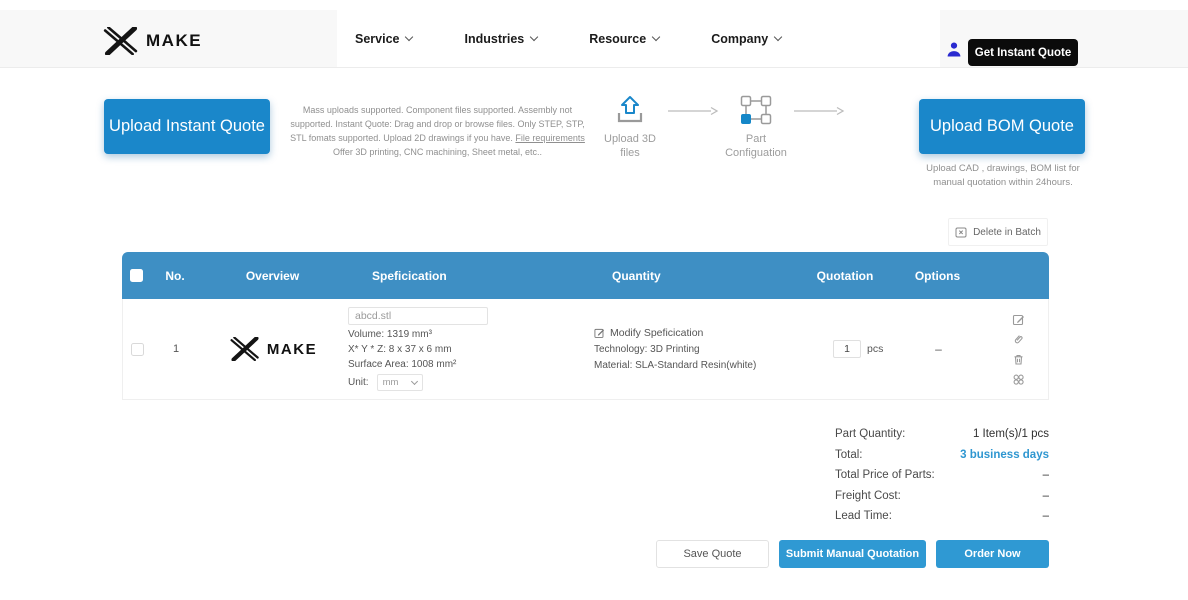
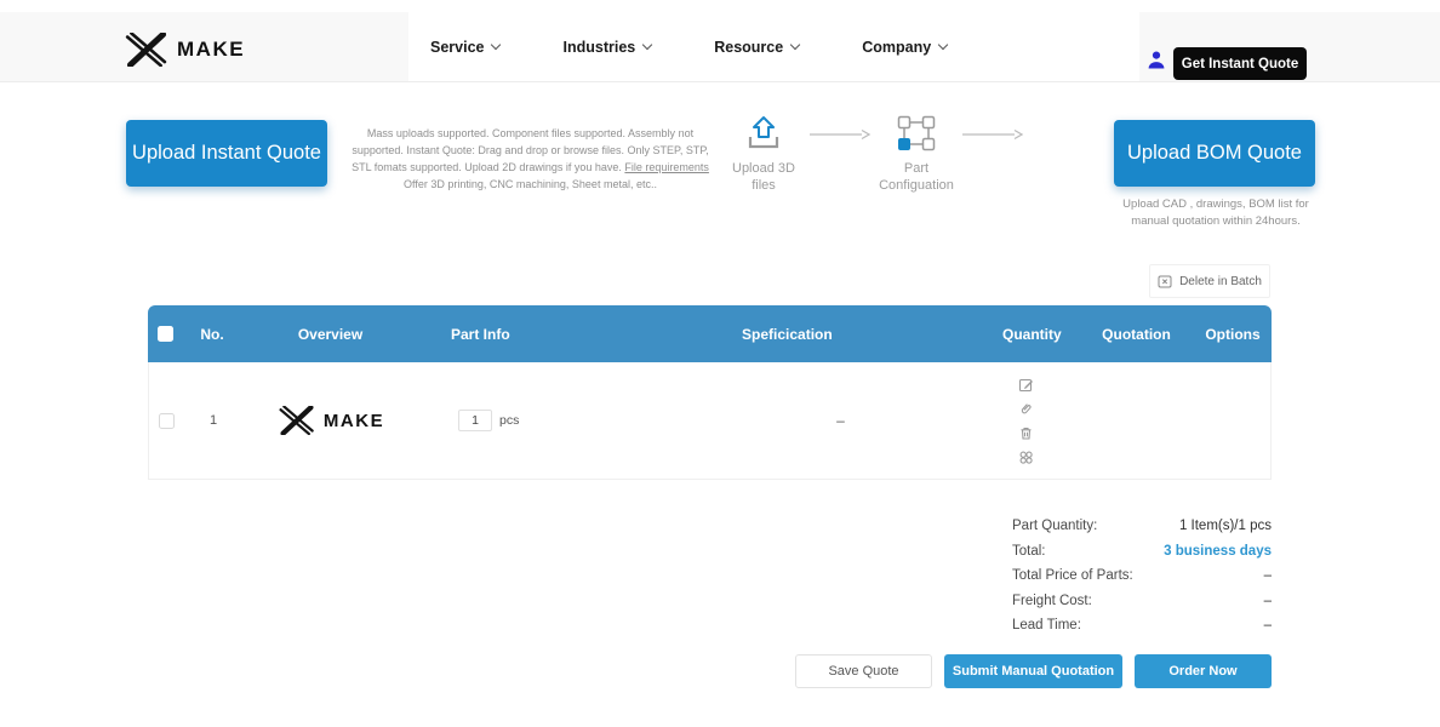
  MAKE
  Service
  Industries
  Resource
  Company
  Get Instant Quote
  Upload Instant Quote
  Mass uploads supported. Component files supported. Assembly not supported. Instant Quote: Drag and drop or browse files. Only STEP, STP, STL fomats supported. Upload 2D drawings if you have. File requirements
  Offer 3D printing, CNC machining, Sheet metal, etc..
  Upload 3D files
  Part Configuation
  Upload BOM Quote
  Upload CAD , drawings, BOM list for manual quotation within 24hours.
  Delete in Batch
  No.
  Overview
+ Part Info
  Speficication
  Quantity
  Quotation
  Options
  1
  MAKE
- abcd.stl
- Volume: 1319 mm³
- X* Y * Z: 8 x 37 x 6 mm
- Surface Area: 1008 mm²
- Unit:
- mm
- Modify Speficication
- Technology: 3D Printing
- Material: SLA-Standard Resin(white)
  1
  pcs
  –
  Part Quantity:
  1 Item(s)/1 pcs
  Total:
  3 business days
  Total Price of Parts:
  –
  Freight Cost:
  –
  Lead Time:
  –
  Save Quote
  Submit Manual Quotation
  Order Now
